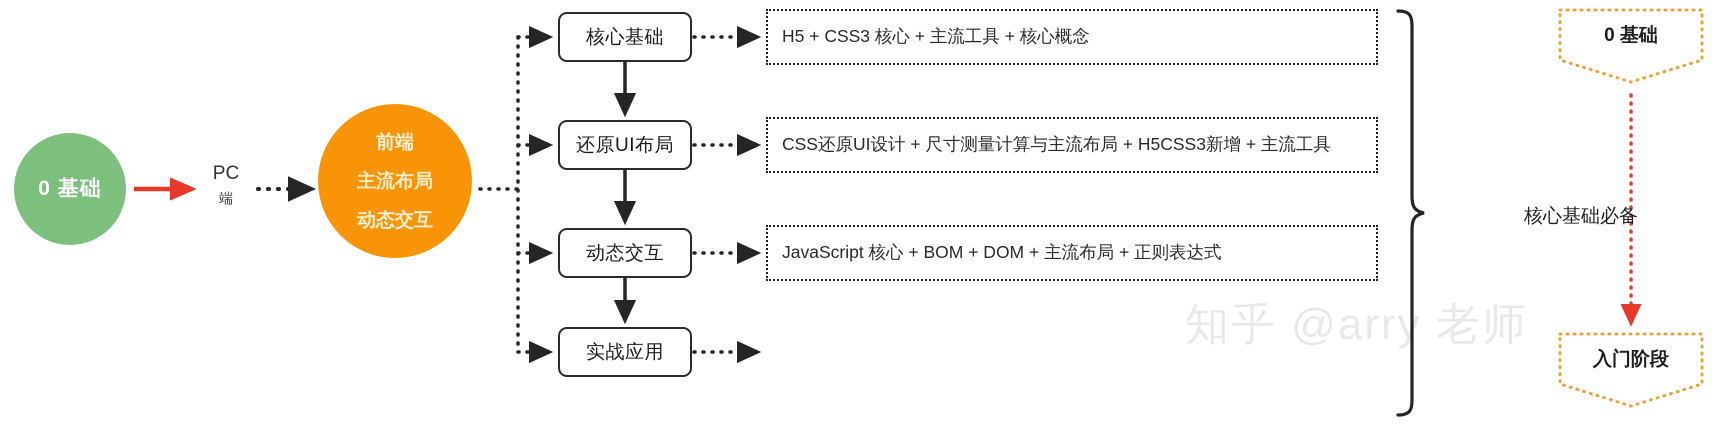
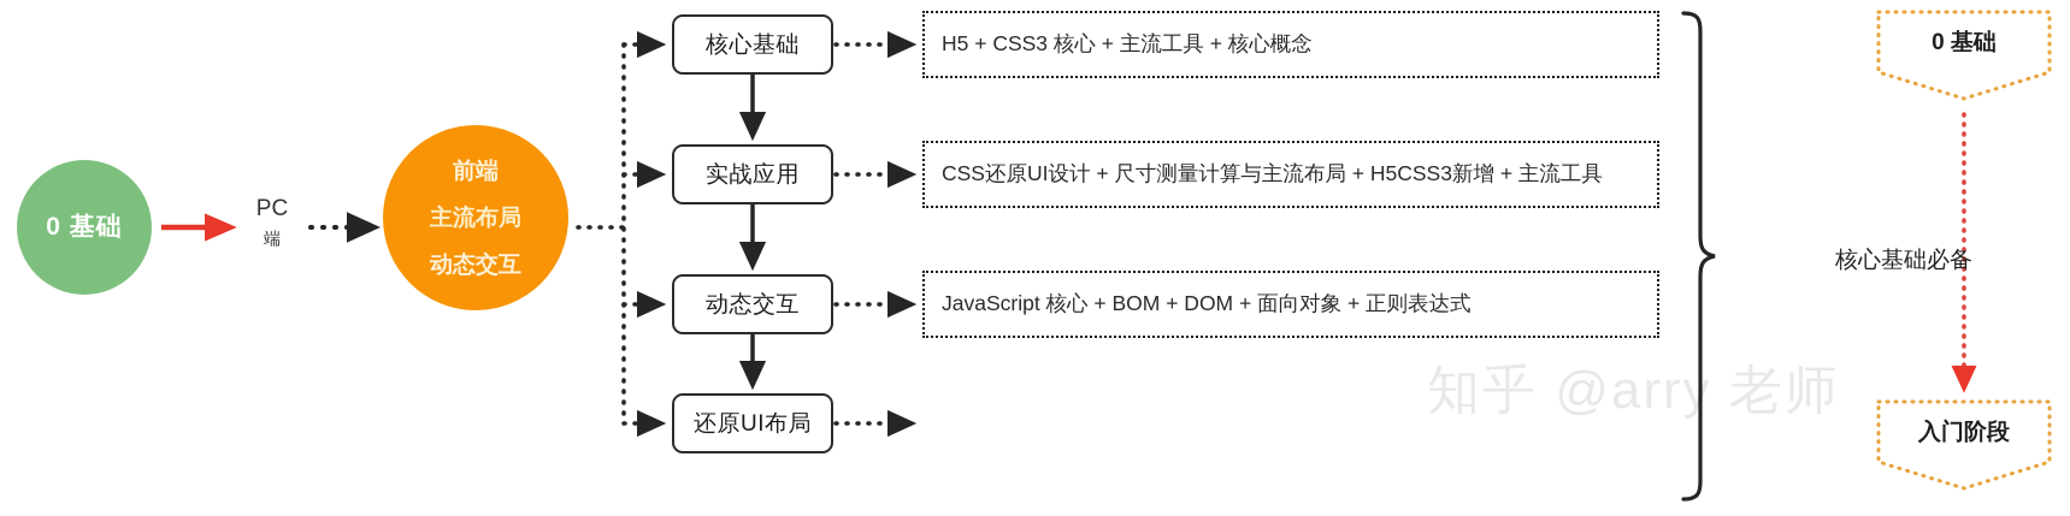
  0 基础
  PC
  端
  前端
  主流布局
  动态交互
  核心基础
- 还原UI布局
+ 实战应用
  动态交互
- 实战应用
+ 还原UI布局
  H5 + CSS3 核心 + 主流工具 + 核心概念
  CSS还原UI设计 + 尺寸测量计算与主流布局 + H5CSS3新增 + 主流工具
- JavaScript 核心 + BOM + DOM + 主流布局 + 正则表达式
+ JavaScript 核心 + BOM + DOM + 面向对象 + 正则表达式
  核心基础必备
  0 基础
  入门阶段
  知乎 @arry 老师
